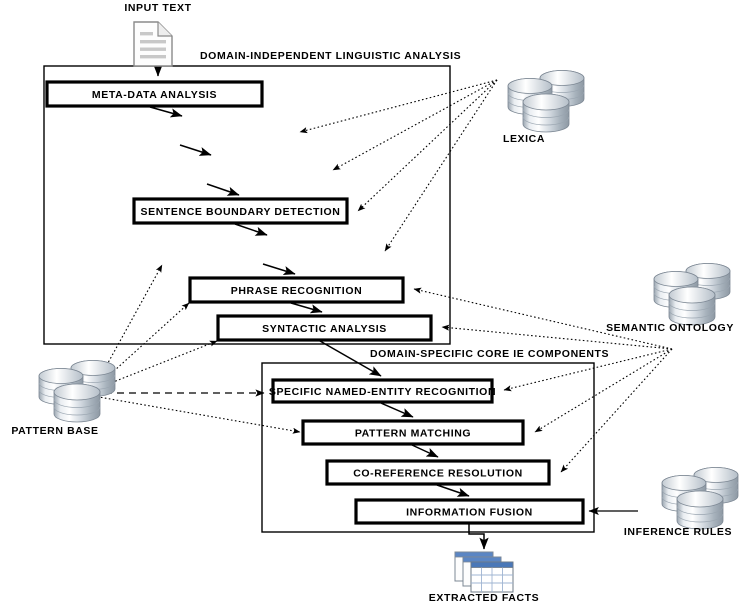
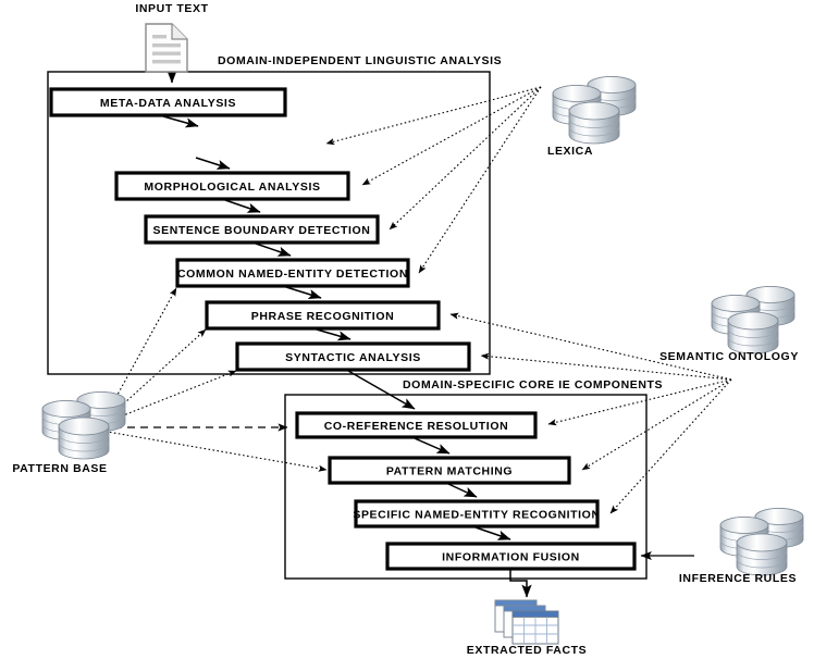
  DOMAIN-INDEPENDENT LINGUISTIC ANALYSIS
  DOMAIN-SPECIFIC CORE IE COMPONENTS
  META-DATA ANALYSIS
+ MORPHOLOGICAL ANALYSIS
  SENTENCE BOUNDARY DETECTION
+ COMMON NAMED-ENTITY DETECTION
  PHRASE RECOGNITION
  SYNTACTIC ANALYSIS
- SPECIFIC NAMED-ENTITY RECOGNITION
+ CO-REFERENCE RESOLUTION
  PATTERN MATCHING
- CO-REFERENCE RESOLUTION
+ SPECIFIC NAMED-ENTITY RECOGNITION
  INFORMATION FUSION
  LEXICA
  SEMANTIC ONTOLOGY
  PATTERN BASE
  INFERENCE RULES
  INPUT TEXT
  EXTRACTED FACTS
